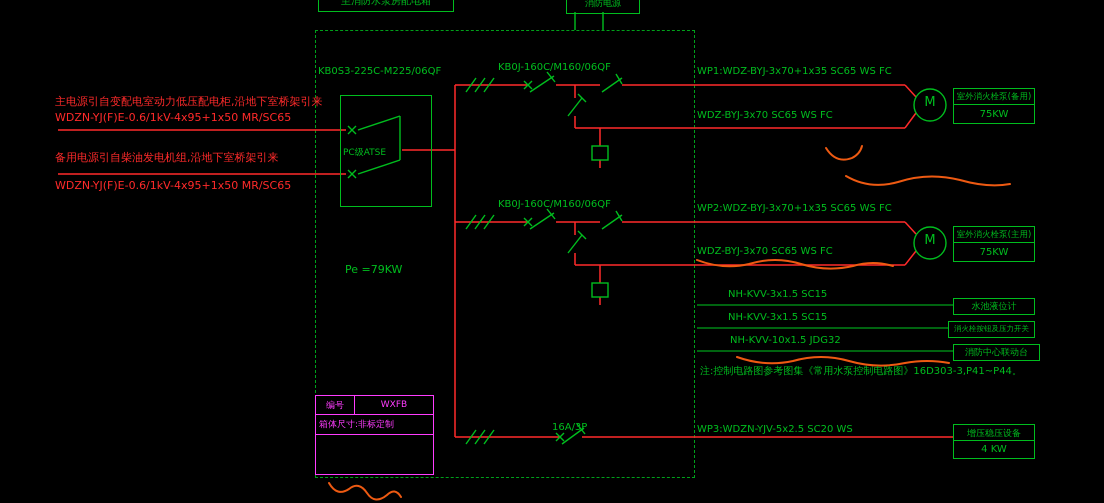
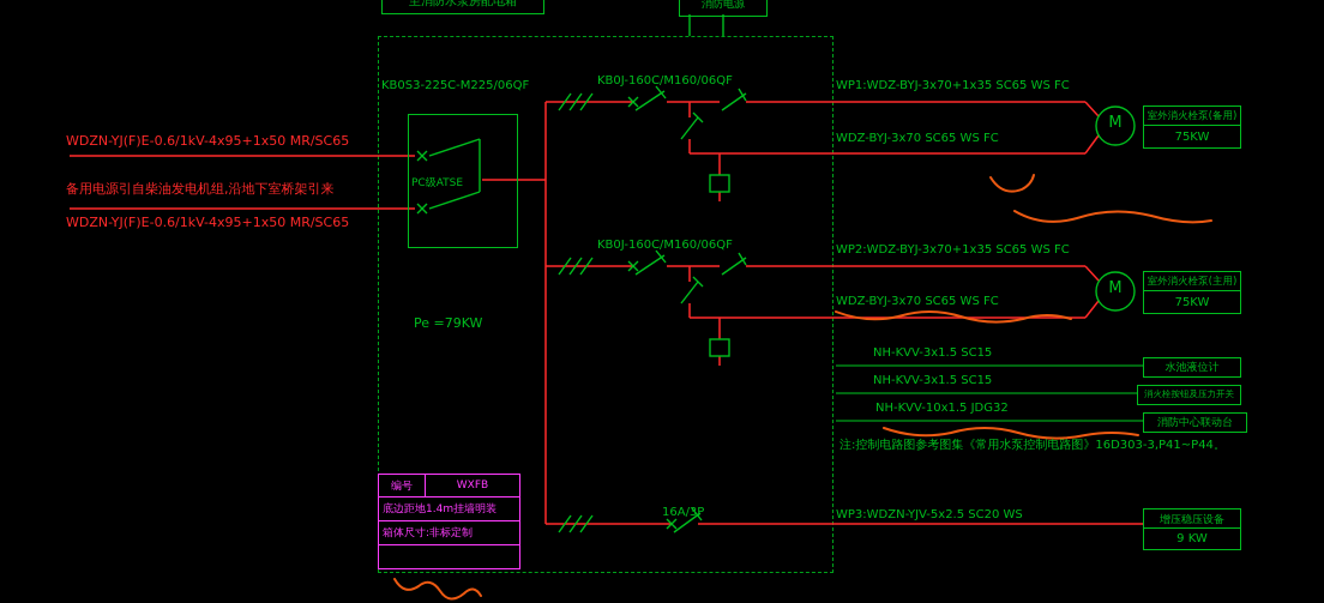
  至消防水泵房配电箱
  消防电源
- 主电源引自变配电室动力低压配电柜,沿地下室桥架引来
  WDZN-YJ(F)E-0.6/1kV-4x95+1x50 MR/SC65
  备用电源引自柴油发电机组,沿地下室桥架引来
  WDZN-YJ(F)E-0.6/1kV-4x95+1x50 MR/SC65
  KB0S3-225C-M225/06QF
  PC级ATSE
  Pe =79KW
  KB0J-160C/M160/06QF
  WP1:WDZ-BYJ-3x70+1x35 SC65 WS FC
  WDZ-BYJ-3x70 SC65 WS FC
  M
  室外消火栓泵(备用)
  75KW
  KB0J-160C/M160/06QF
  WP2:WDZ-BYJ-3x70+1x35 SC65 WS FC
  WDZ-BYJ-3x70 SC65 WS FC
  M
  室外消火栓泵(主用)
  75KW
  NH-KVV-3x1.5 SC15
  NH-KVV-3x1.5 SC15
  NH-KVV-10x1.5 JDG32
  水池液位计
  消火栓按钮及压力开关
  消防中心联动台
  注:控制电路图参考图集《常用水泵控制电路图》16D303-3,P41~P44。
  16A/3P
  WP3:WDZN-YJV-5x2.5 SC20 WS
  增压稳压设备
- 4 KW
+ 9 KW
  编号
  WXFB
+ 底边距地1.4m挂墙明装
  箱体尺寸:非标定制
